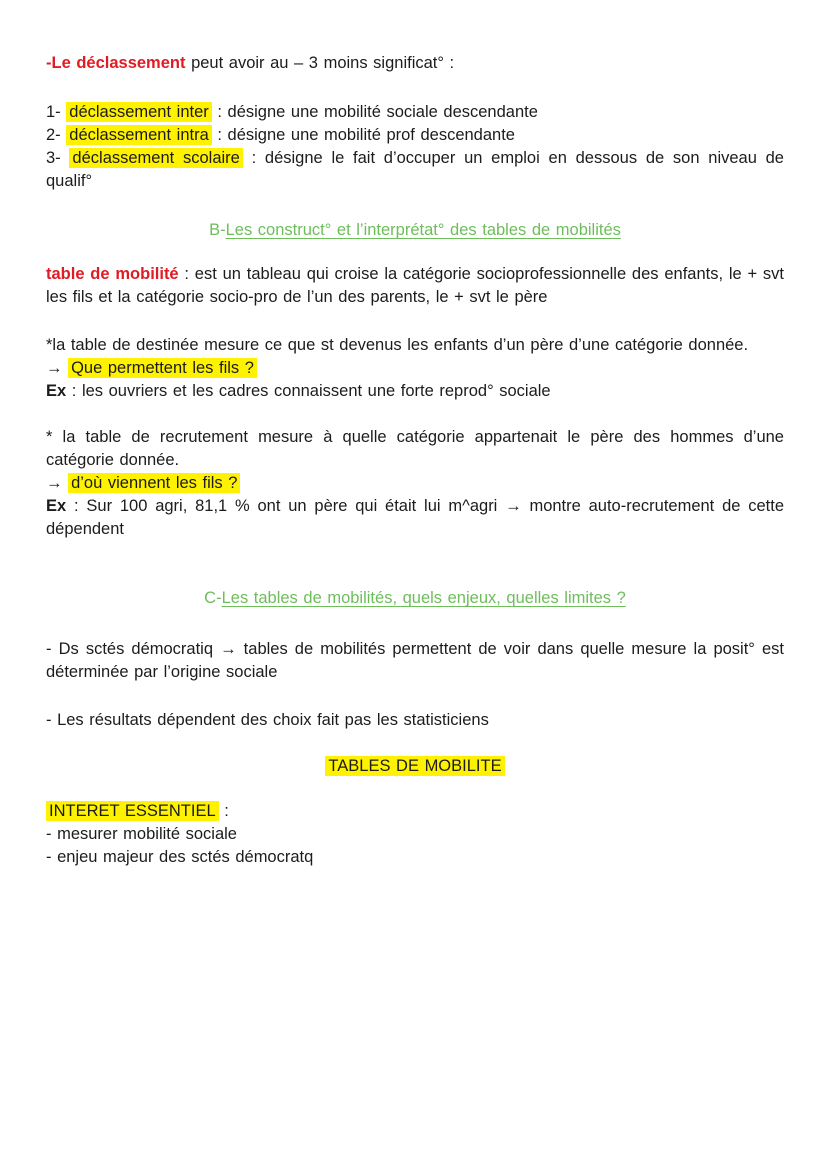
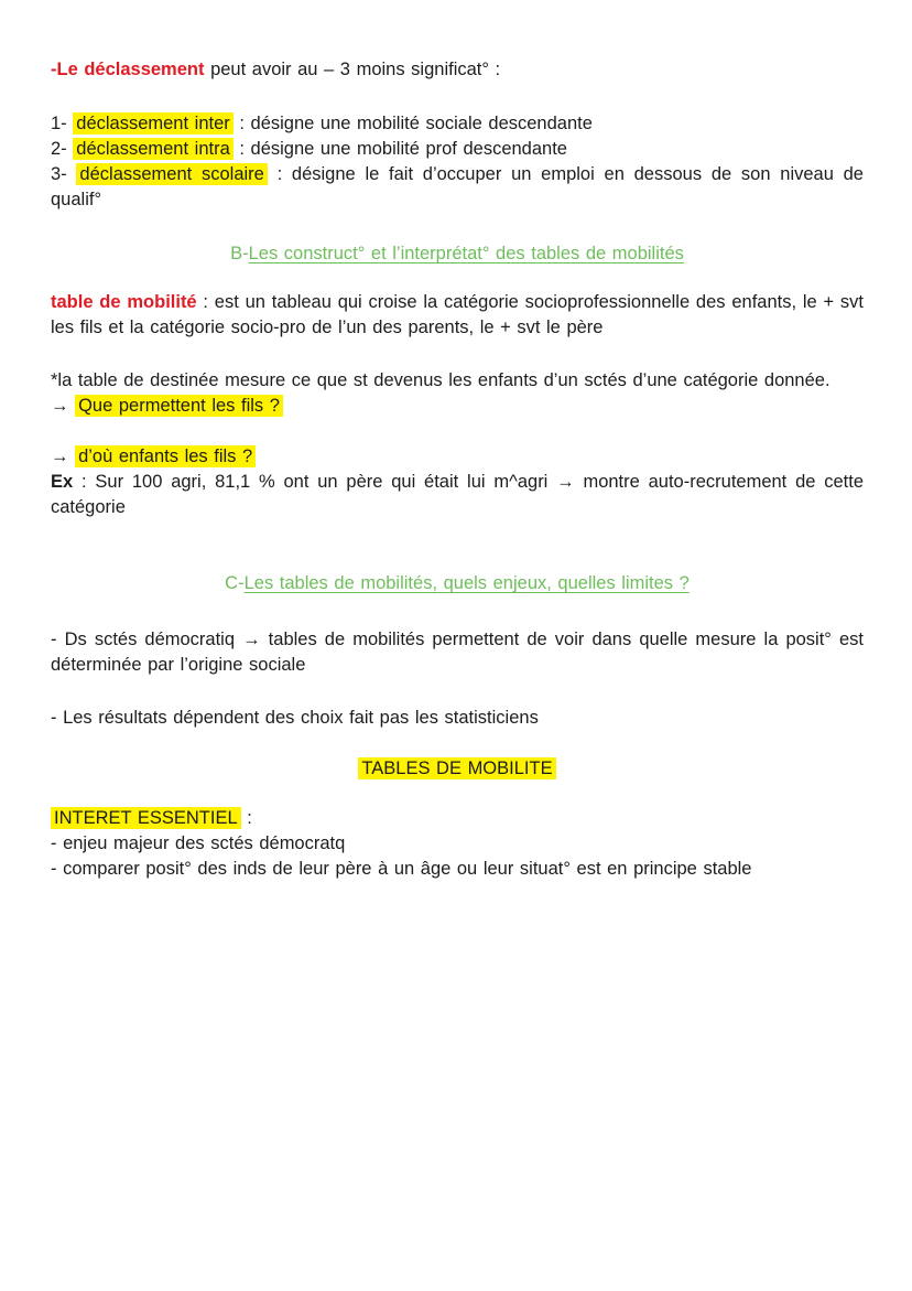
  -Le déclassement peut avoir au – 3 moins significat° :
  1- déclassement inter : désigne une mobilité sociale descendante
  2- déclassement intra : désigne une mobilité prof descendante
  3- déclassement scolaire : désigne le fait d’occuper un emploi en dessous de son niveau de qualif°
  B-Les construct° et l’interprétat° des tables de mobilités
  table de mobilité : est un tableau qui croise la catégorie socioprofessionnelle des enfants, le + svt les fils et la catégorie socio-pro de l’un des parents, le + svt le père
- *la table de destinée mesure ce que st devenus les enfants d’un père d’une catégorie donnée.
+ *la table de destinée mesure ce que st devenus les enfants d’un sctés d’une catégorie donnée.
  → Que permettent les fils ?
- Ex : les ouvriers et les cadres connaissent une forte reprod° sociale
- * la table de recrutement mesure à quelle catégorie appartenait le père des hommes d’une catégorie donnée.
- → d’où viennent les fils ?
+ → d’où enfants les fils ?
- Ex : Sur 100 agri, 81,1 % ont un père qui était lui m^agri → montre auto-recrutement de cette dépendent
+ Ex : Sur 100 agri, 81,1 % ont un père qui était lui m^agri → montre auto-recrutement de cette catégorie
  C-Les tables de mobilités, quels enjeux, quelles limites ?
  - Ds sctés démocratiq → tables de mobilités permettent de voir dans quelle mesure la posit° est déterminée par l’origine sociale
  - Les résultats dépendent des choix fait pas les statisticiens
  TABLES DE MOBILITE
  INTERET ESSENTIEL :
- - mesurer mobilité sociale
  - enjeu majeur des sctés démocratq
+ - comparer posit° des inds de leur père à un âge ou leur situat° est en principe stable
